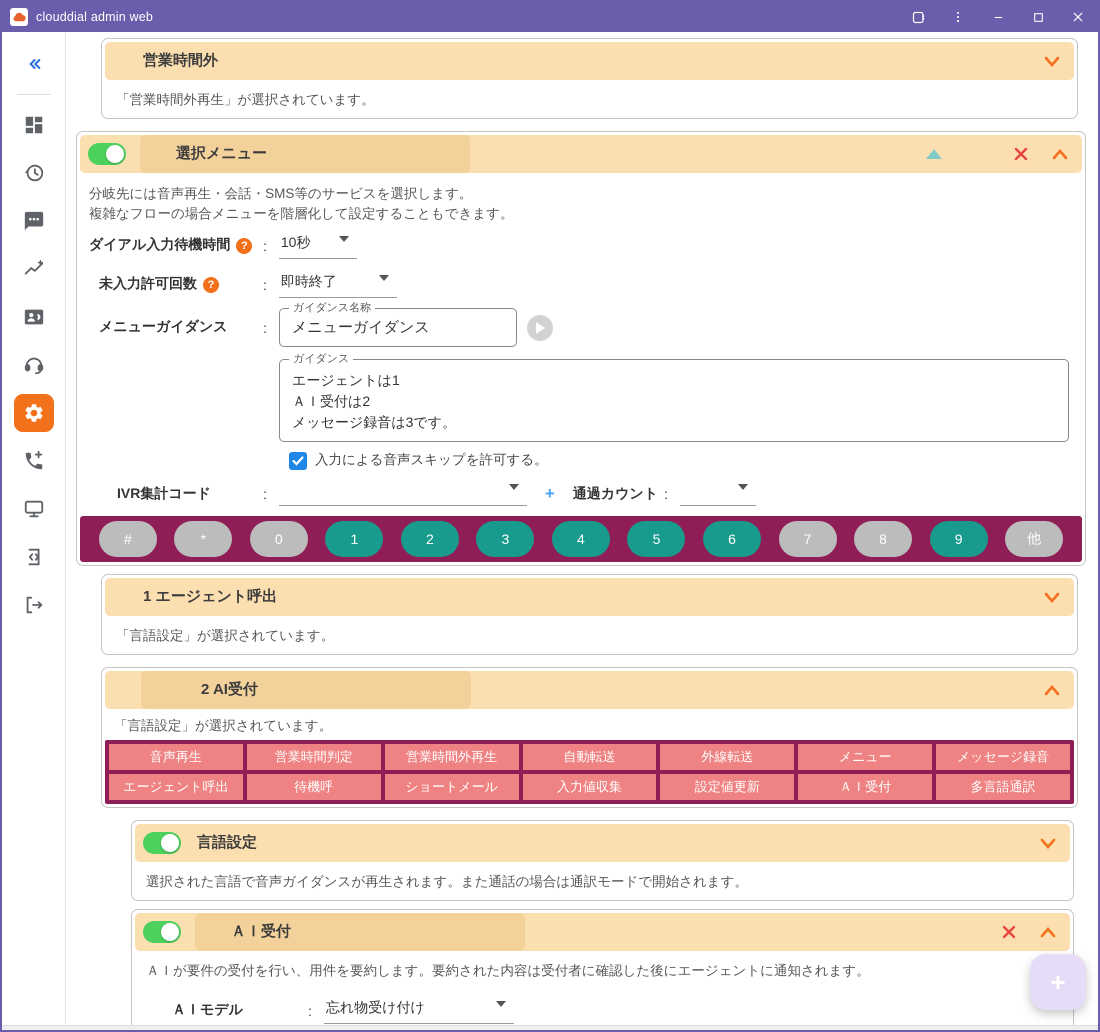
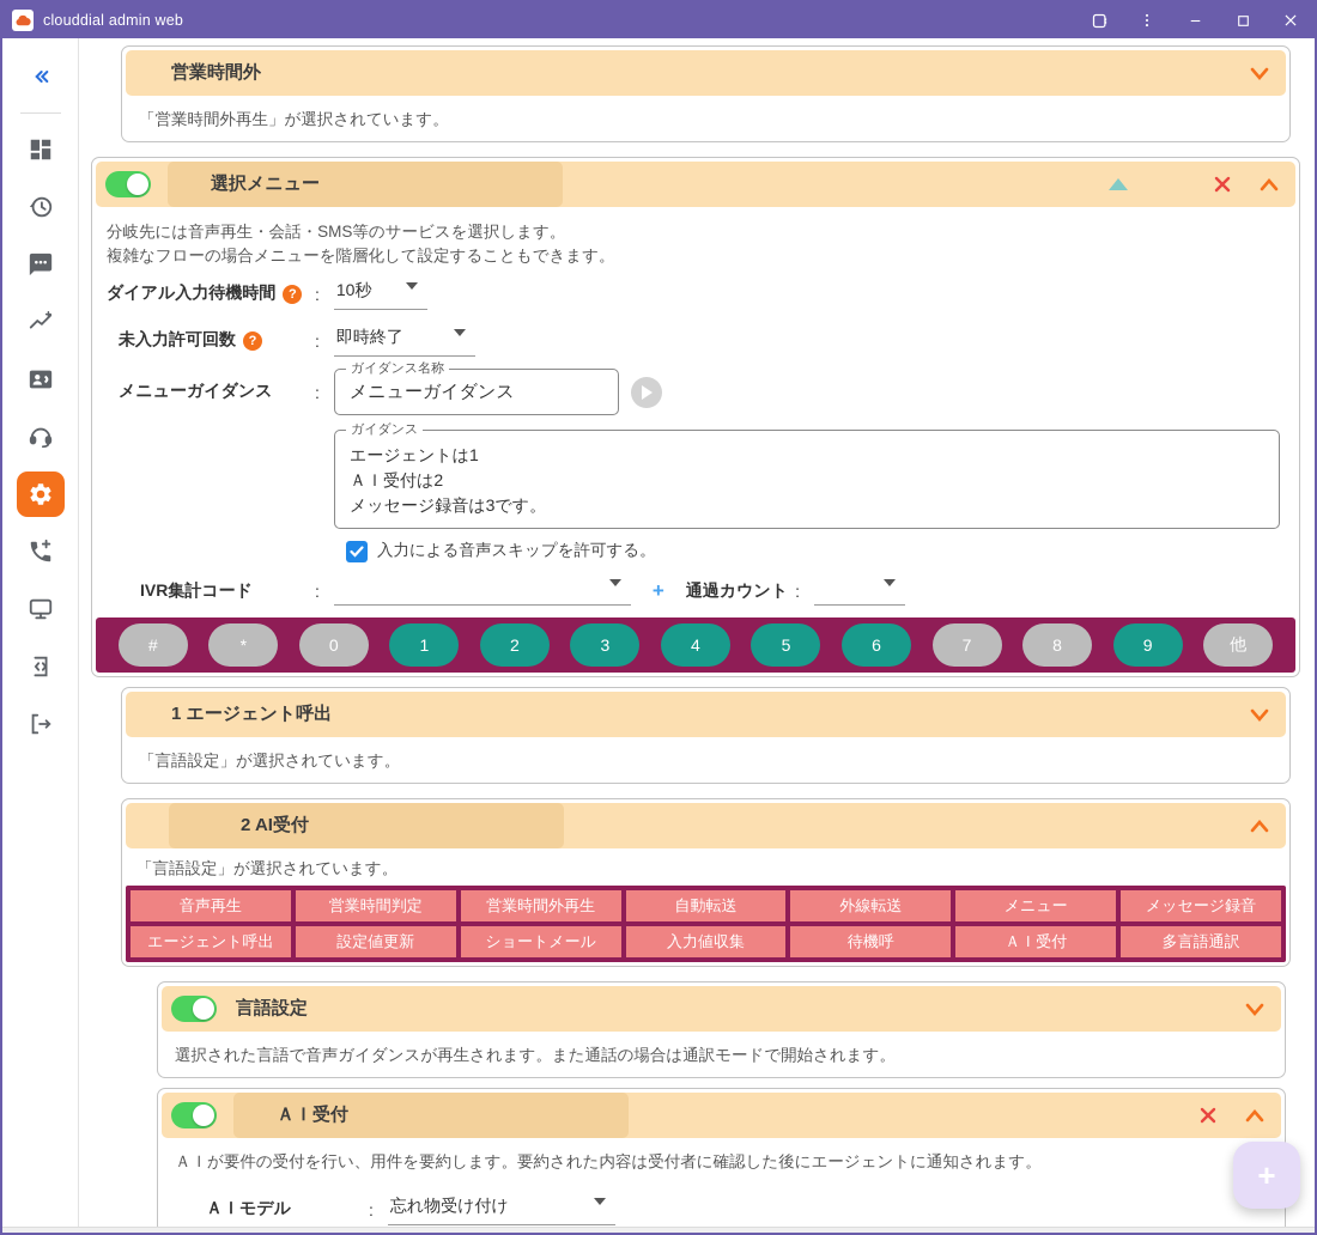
  clouddial admin web
  営業時間外
  「営業時間外再生」が選択されています。
  選択メニュー
  分岐先には音声再生・会話・SMS等のサービスを選択します。
  複雑なフローの場合メニューを階層化して設定することもできます。
  ダイアル入力待機時間
  ?
  10秒
  未入力許可回数
  ?
  即時終了
  メニューガイダンス
  ガイダンス名称
  メニューガイダンス
  ガイダンス
  エージェントは1
  ＡＩ受付は2
  メッセージ録音は3です。
  入力による音声スキップを許可する。
  IVR集計コード
  +
  通過カウント
  #
  *
  0
  1
  2
  3
  4
  5
  6
  7
  8
  9
  他
  1 エージェント呼出
  「言語設定」が選択されています。
  2 AI受付
  「言語設定」が選択されています。
  音声再生
  営業時間判定
  営業時間外再生
  自動転送
  外線転送
  メニュー
  メッセージ録音
  エージェント呼出
- 待機呼
+ 設定値更新
  ショートメール
  入力値収集
- 設定値更新
+ 待機呼
  ＡＩ受付
  多言語通訳
  言語設定
  選択された言語で音声ガイダンスが再生されます。また通話の場合は通訳モードで開始されます。
  ＡＩ受付
  ＡＩが要件の受付を行い、用件を要約します。要約された内容は受付者に確認した後にエージェントに通知されます。
  ＡＩモデル
  忘れ物受け付け
  +
